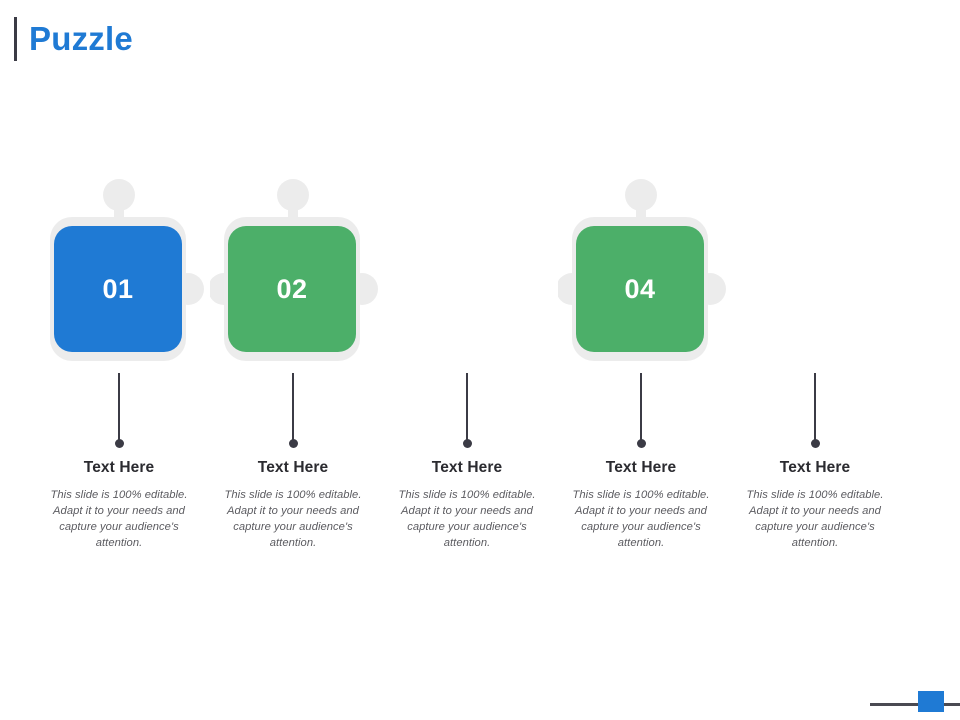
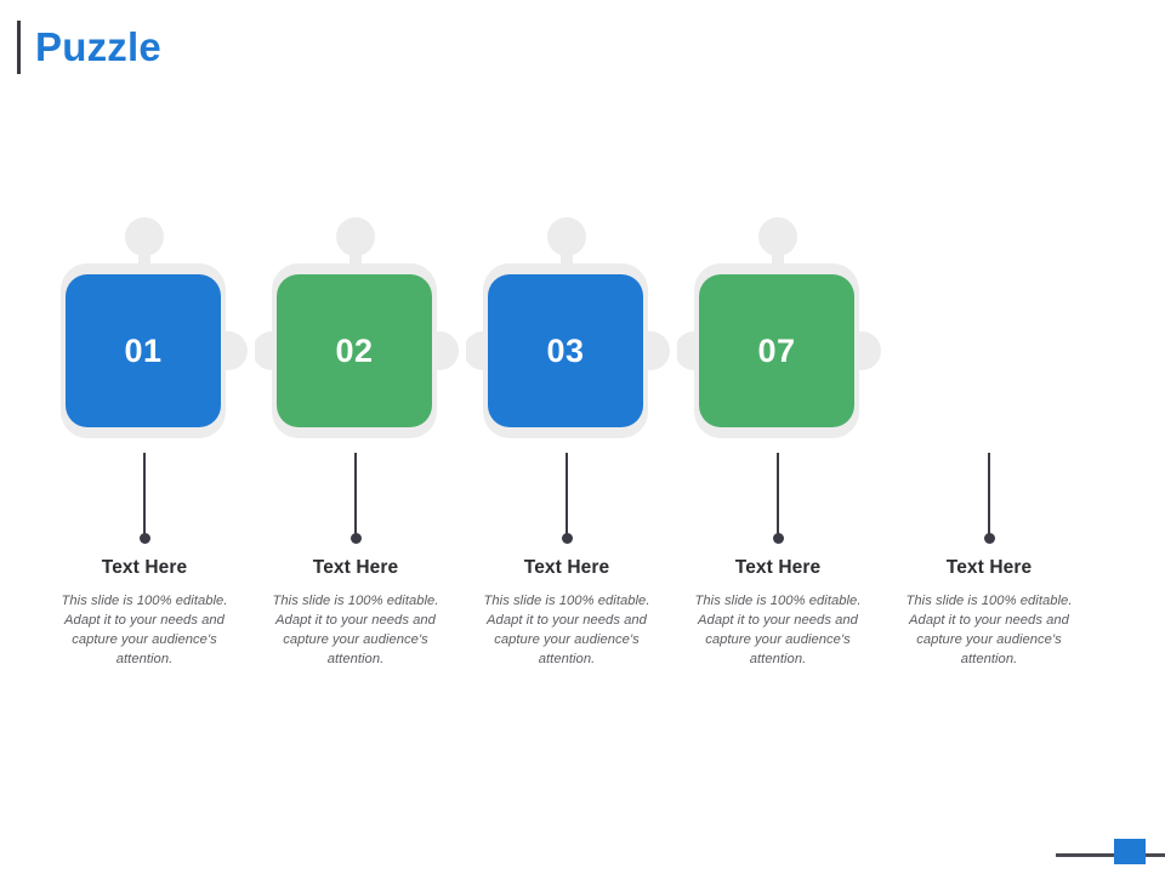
  Puzzle
  01
  02
+ 03
- 04
+ 07
  Text Here
  This slide is 100% editable. Adapt it to your needs and capture your audience's attention.
  Text Here
  This slide is 100% editable. Adapt it to your needs and capture your audience's attention.
  Text Here
  This slide is 100% editable. Adapt it to your needs and capture your audience's attention.
  Text Here
  This slide is 100% editable. Adapt it to your needs and capture your audience's attention.
  Text Here
  This slide is 100% editable. Adapt it to your needs and capture your audience's attention.
